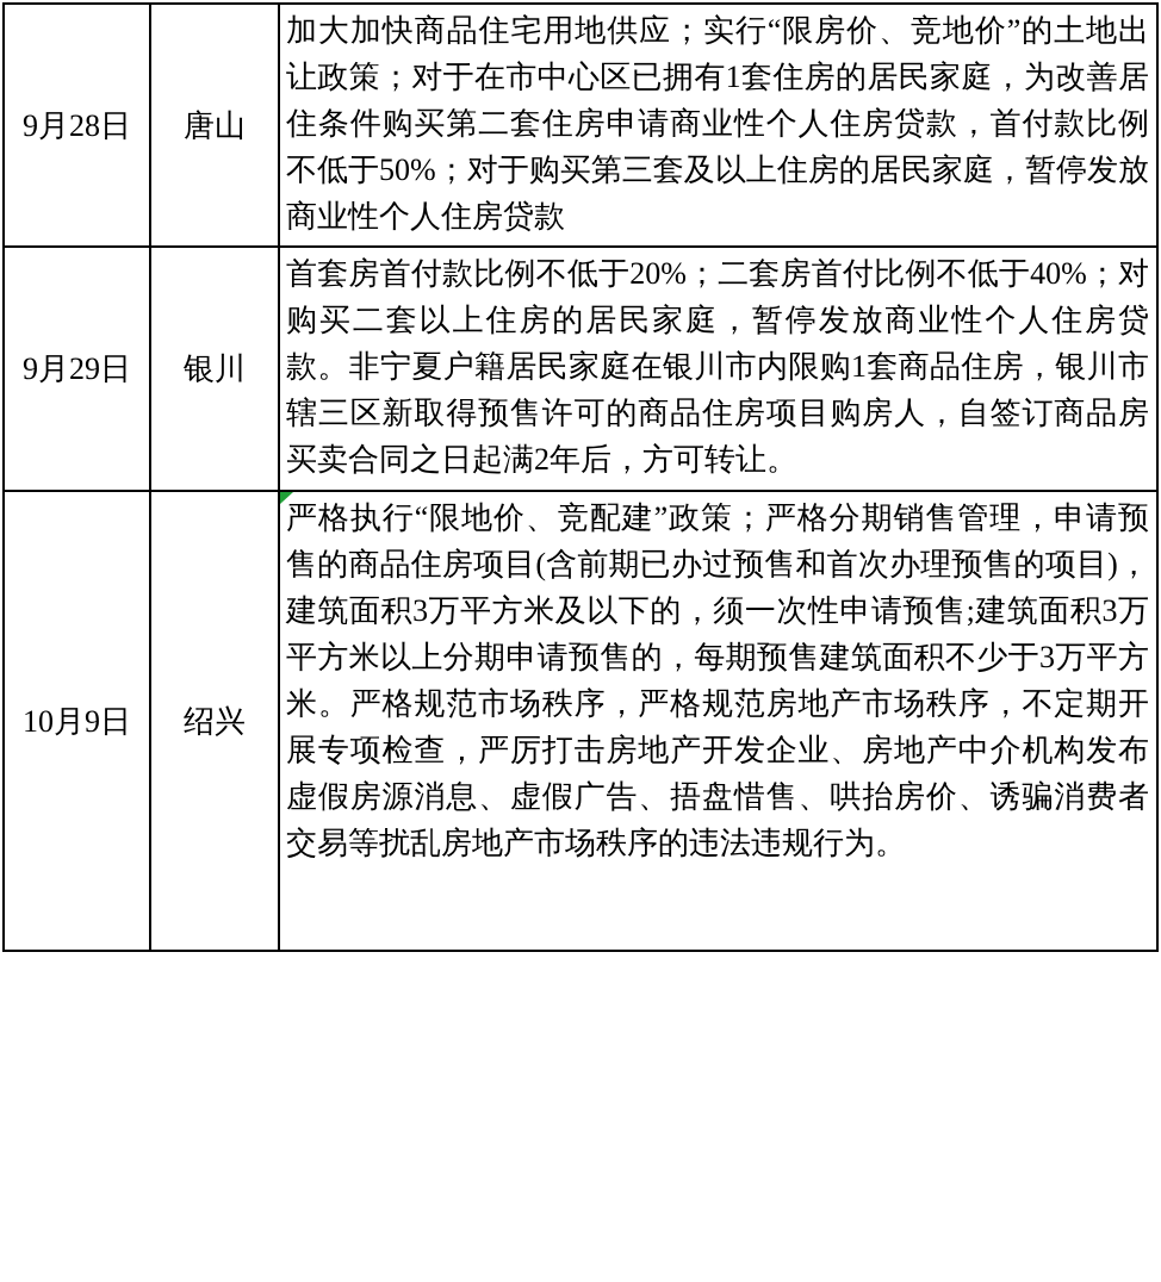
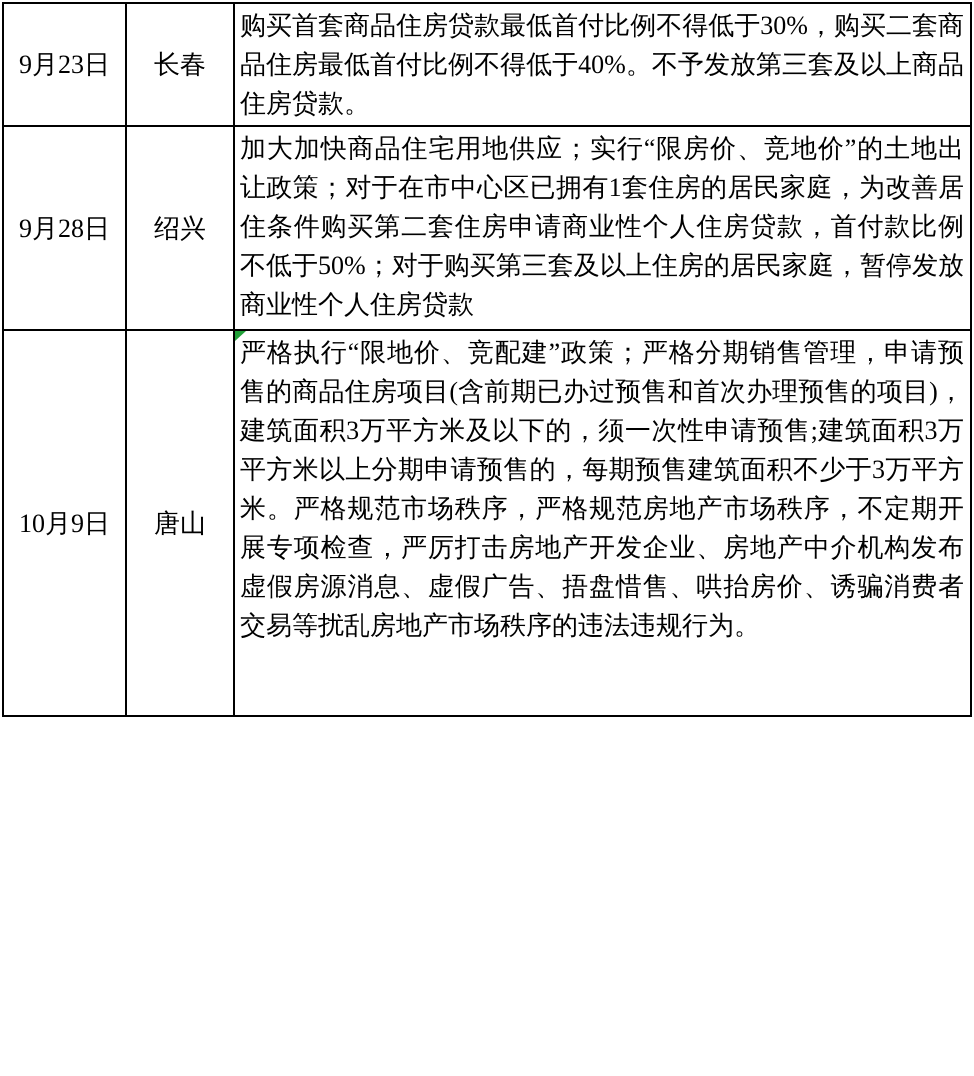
+ 9月23日	长春	购买首套商品住房贷款最低首付比例不得低于30%，购买二套商品住房最低首付比例不得低于40%。不予发放第三套及以上商品住房贷款。
- 9月28日	唐山	加大加快商品住宅用地供应；实行“限房价、竞地价”的土地出让政策；对于在市中心区已拥有1套住房的居民家庭，为改善居住条件购买第二套住房申请商业性个人住房贷款，首付款比例不低于50%；对于购买第三套及以上住房的居民家庭，暂停发放商业性个人住房贷款
+ 9月28日	绍兴	加大加快商品住宅用地供应；实行“限房价、竞地价”的土地出让政策；对于在市中心区已拥有1套住房的居民家庭，为改善居住条件购买第二套住房申请商业性个人住房贷款，首付款比例不低于50%；对于购买第三套及以上住房的居民家庭，暂停发放商业性个人住房贷款
- 9月29日	银川	首套房首付款比例不低于20%；二套房首付比例不低于40%；对购买二套以上住房的居民家庭，暂停发放商业性个人住房贷款。非宁夏户籍居民家庭在银川市内限购1套商品住房，银川市辖三区新取得预售许可的商品住房项目购房人，自签订商品房买卖合同之日起满2年后，方可转让。
- 10月9日	绍兴	严格执行“限地价、竞配建”政策；严格分期销售管理，申请预售的商品住房项目(含前期已办过预售和首次办理预售的项目)，建筑面积3万平方米及以下的，须一次性申请预售;建筑面积3万平方米以上分期申请预售的，每期预售建筑面积不少于3万平方米。严格规范市场秩序，严格规范房地产市场秩序，不定期开展专项检查，严厉打击房地产开发企业、房地产中介机构发布虚假房源消息、虚假广告、捂盘惜售、哄抬房价、诱骗消费者交易等扰乱房地产市场秩序的违法违规行为。
+ 10月9日	唐山	严格执行“限地价、竞配建”政策；严格分期销售管理，申请预售的商品住房项目(含前期已办过预售和首次办理预售的项目)，建筑面积3万平方米及以下的，须一次性申请预售;建筑面积3万平方米以上分期申请预售的，每期预售建筑面积不少于3万平方米。严格规范市场秩序，严格规范房地产市场秩序，不定期开展专项检查，严厉打击房地产开发企业、房地产中介机构发布虚假房源消息、虚假广告、捂盘惜售、哄抬房价、诱骗消费者交易等扰乱房地产市场秩序的违法违规行为。
